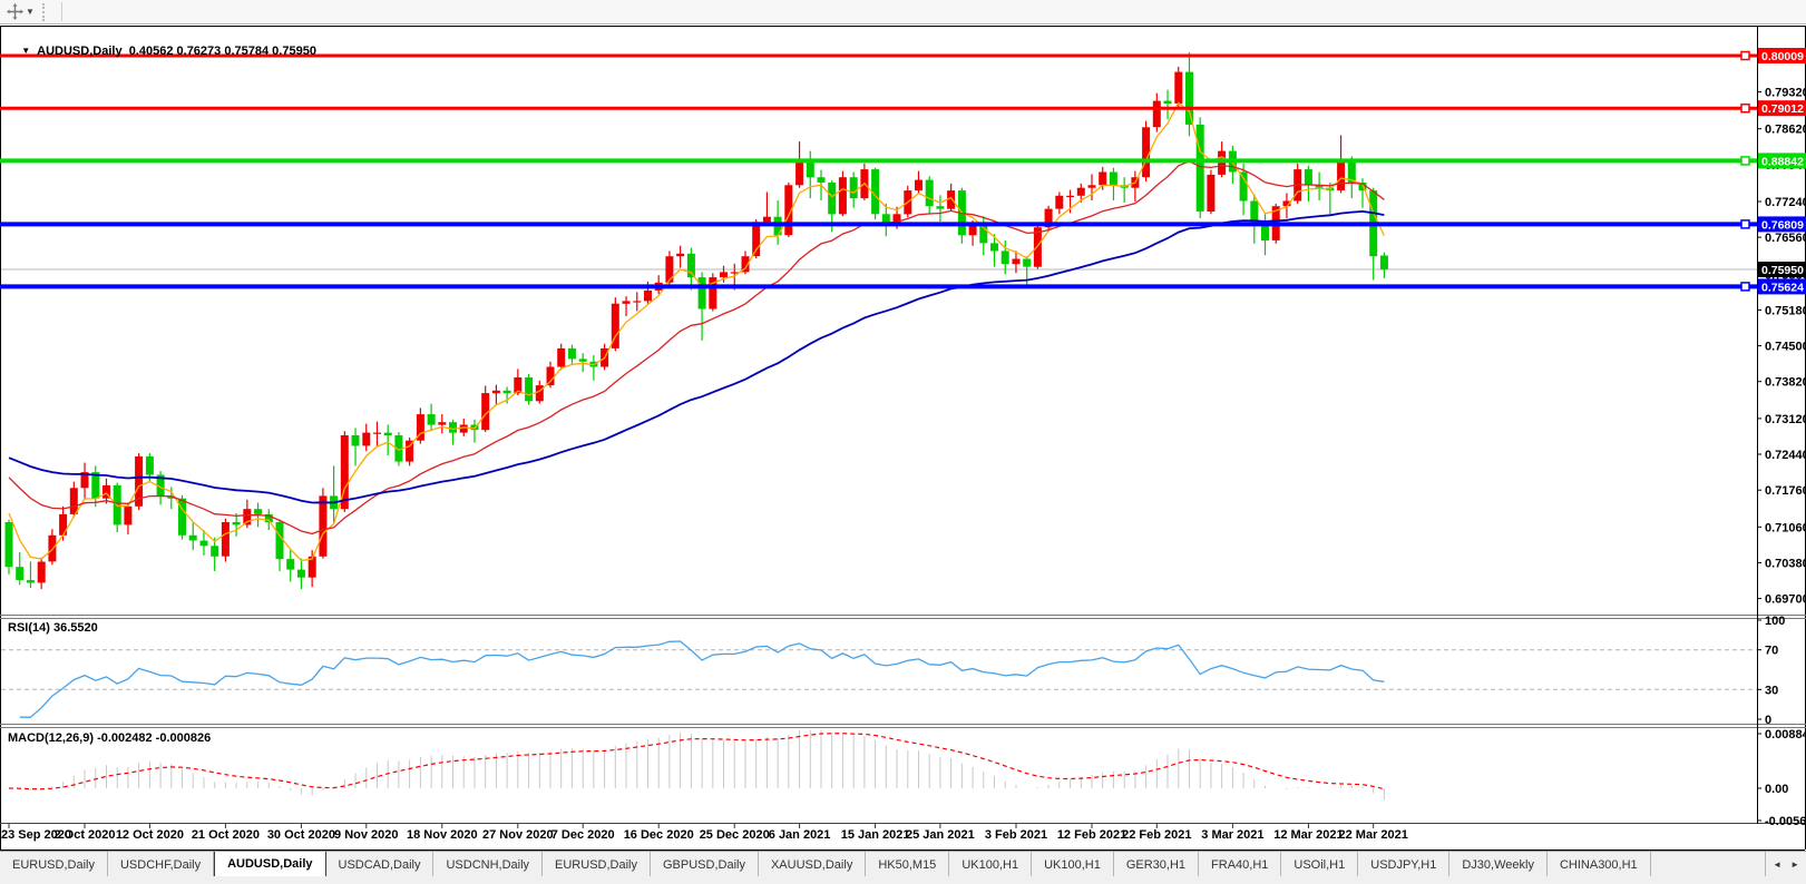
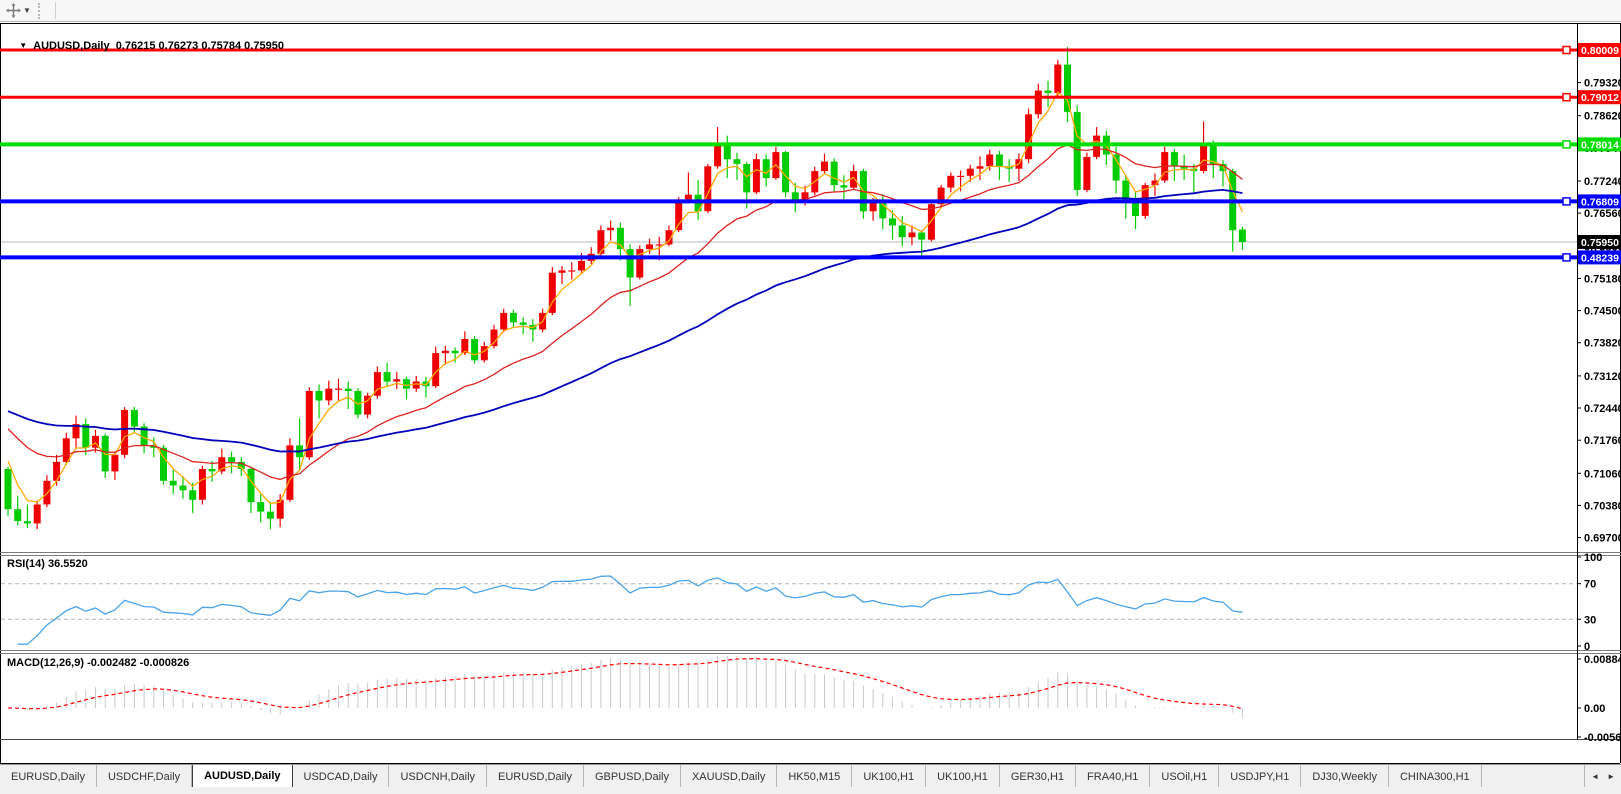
  ▼
- ▼ AUDUSD,Daily 0.40562 0.76273 0.75784 0.75950
+ ▼ AUDUSD,Daily 0.76215 0.76273 0.75784 0.75950
  RSI(14) 36.5520
  MACD(12,26,9) -0.002482 -0.000826
  0.7932
  0.7862
  0.7724
  0.7656
  0.7518
  0.7450
  0.7382
  0.7312
  0.7244
  0.7176
  0.7106
  0.7038
  0.6970
  0.80009
  0.79012
- 0.88842
+ 0.78014
  0.76809
- 0.75624
+ 0.48239
  0.75950
  100
  70
  30
  0
  0.0088
  0.00
  -0.0056
- 23 Sep 2020
- 2 Oct 2020
- 12 Oct 2020
- 21 Oct 2020
- 30 Oct 2020
- 9 Nov 2020
- 18 Nov 2020
- 27 Nov 2020
- 7 Dec 2020
- 16 Dec 2020
- 25 Dec 2020
- 6 Jan 2021
- 15 Jan 2021
- 25 Jan 2021
- 3 Feb 2021
- 12 Feb 2021
- 22 Feb 2021
- 3 Mar 2021
- 12 Mar 2021
- 22 Mar 2021
  EURUSD,Daily
  USDCHF,Daily
  AUDUSD,Daily
  USDCAD,Daily
  USDCNH,Daily
  EURUSD,Daily
  GBPUSD,Daily
  XAUUSD,Daily
  HK50,M15
  UK100,H1
  UK100,H1
  GER30,H1
  FRA40,H1
  USOil,H1
  USDJPY,H1
  DJ30,Weekly
  CHINA300,H1
  ◄
  ►
